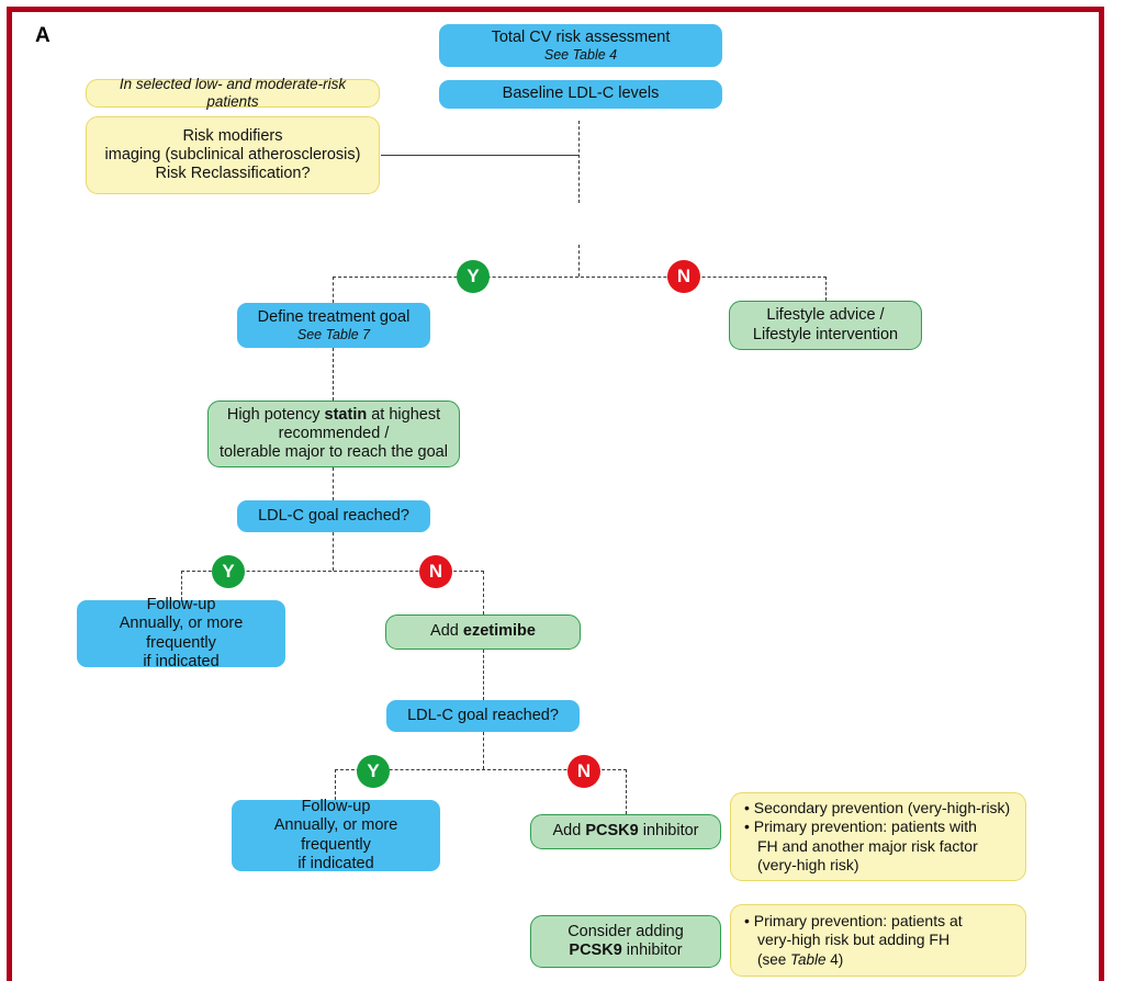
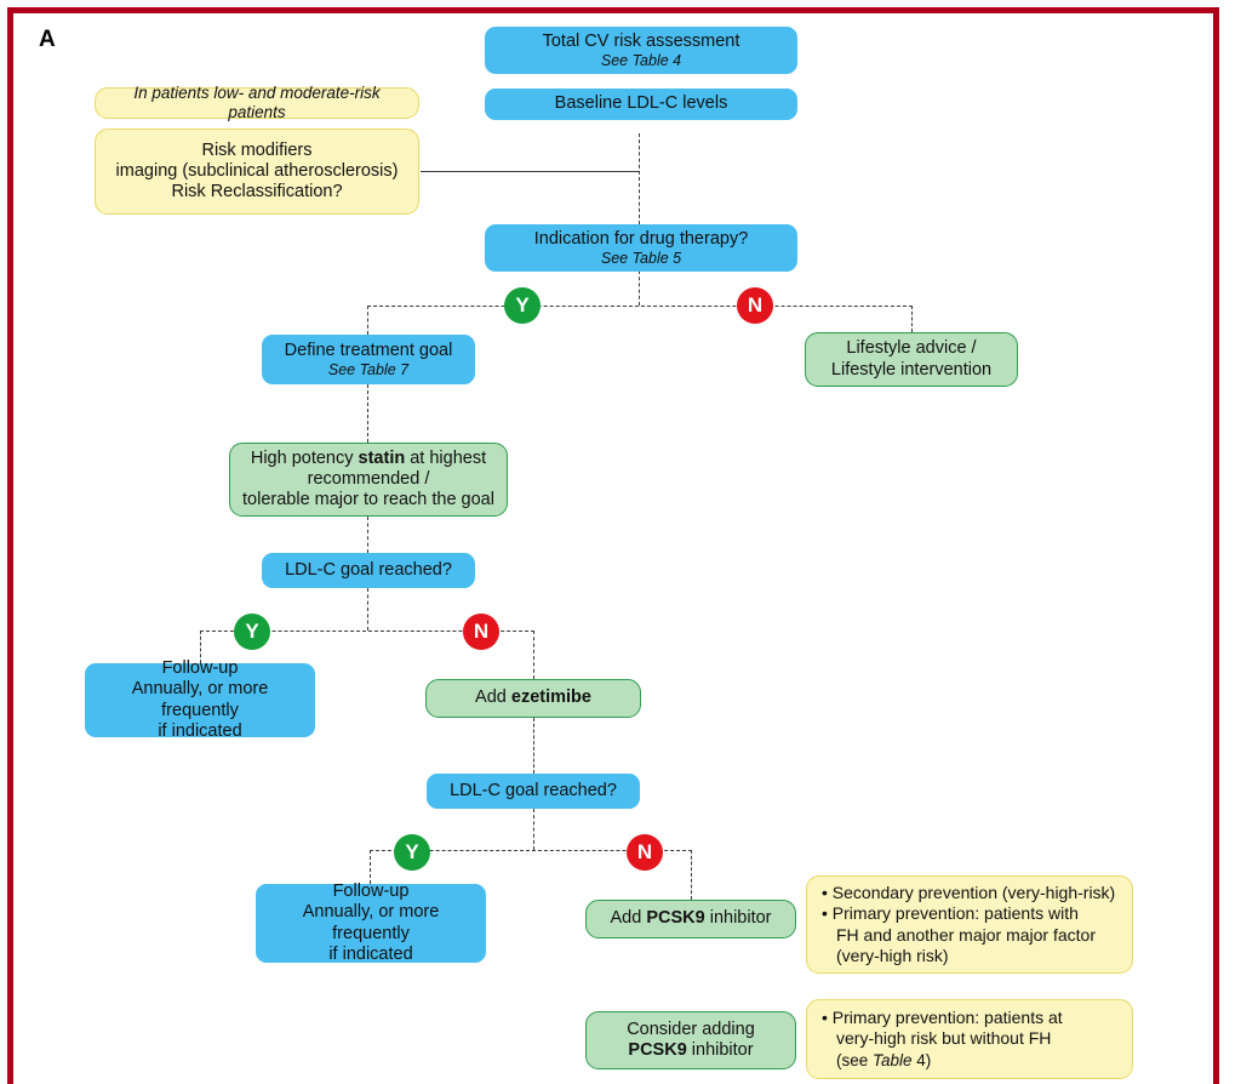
  A
  Total CV risk assessment
  See Table 4
  Baseline LDL-C levels
- In selected low- and moderate-risk patients
+ In patients low- and moderate-risk patients
  Risk modifiers
  imaging (subclinical atherosclerosis)
  Risk Reclassification?
+ Indication for drug therapy?
+ See Table 5
  Y
  N
  Define treatment goal
  See Table 7
  Lifestyle advice /
  Lifestyle intervention
  High potency statin at highest
  recommended /
  tolerable major to reach the goal
  LDL-C goal reached?
  Y
  N
  Follow-up
  Annually, or more frequently
  if indicated
  Add ezetimibe
  LDL-C goal reached?
  Y
  N
  Follow-up
  Annually, or more frequently
  if indicated
  Add PCSK9 inhibitor
  • Secondary prevention (very-high-risk)
  • Primary prevention: patients with
- FH and another major risk factor
+ FH and another major major factor
  (very-high risk)
  Consider adding
  PCSK9 inhibitor
  • Primary prevention: patients at
- very-high risk but adding FH
+ very-high risk but without FH
  (see Table 4)
